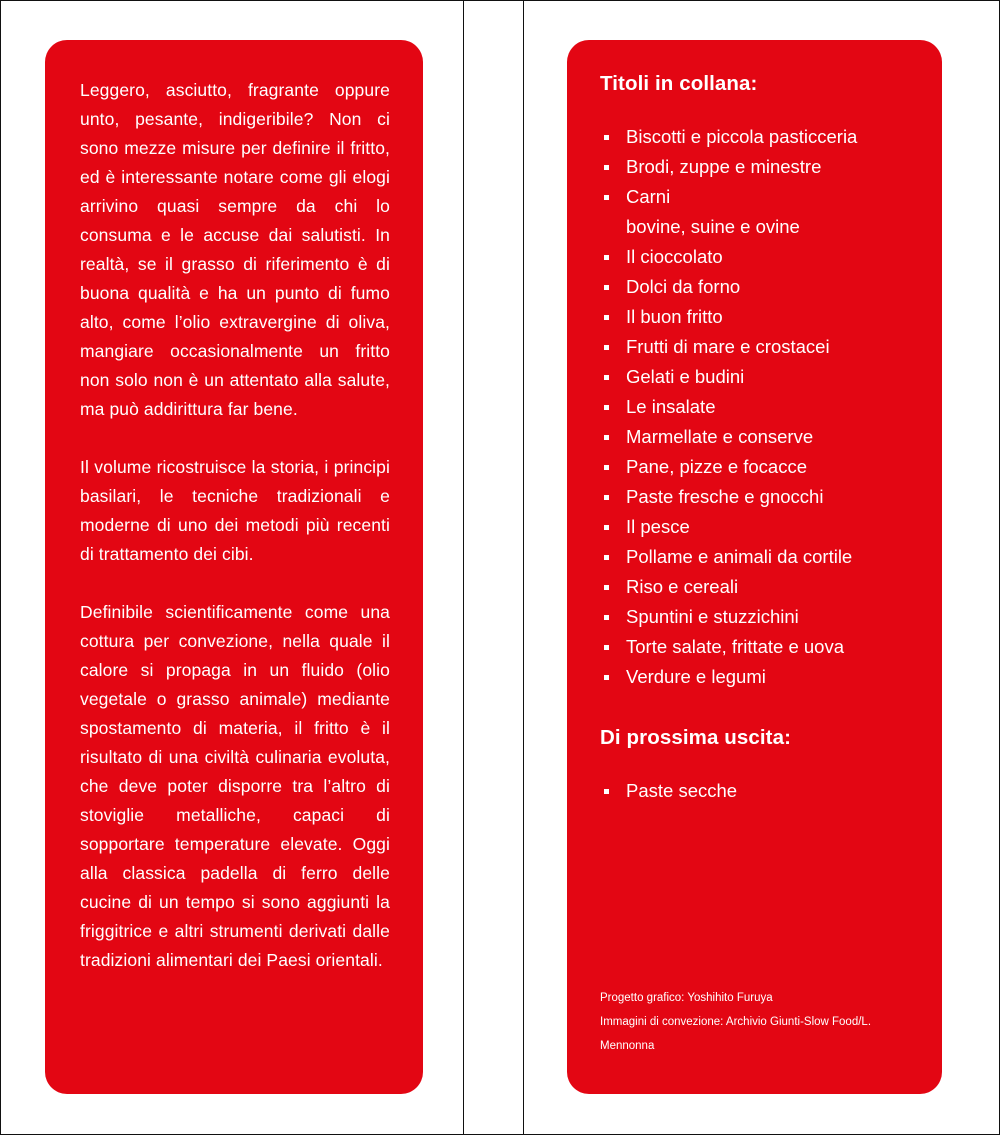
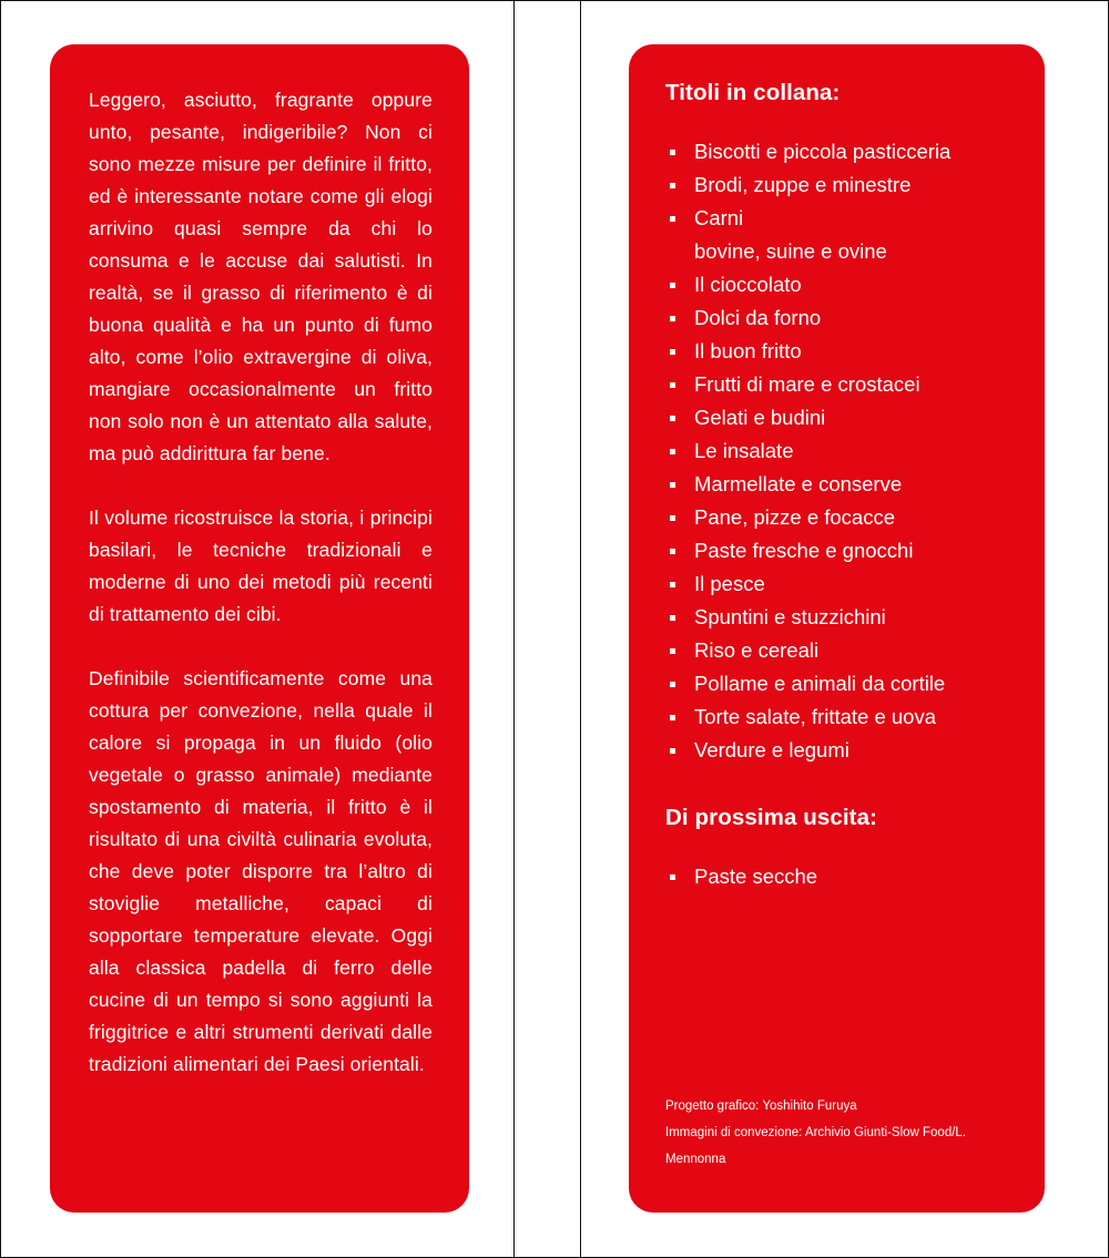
  Leggero, asciutto, fragrante oppure unto, pesante, indigeribile? Non ci sono mezze misure per definire il fritto, ed è interessante notare come gli elogi arrivino quasi sempre da chi lo consuma e le accuse dai salutisti. In realtà, se il grasso di riferimento è di buona qualità e ha un punto di fumo alto, come l’olio extravergine di oliva, mangiare occasionalmente un fritto non solo non è un attentato alla salute, ma può addirittura far bene.
  Il volume ricostruisce la storia, i principi basilari, le tecniche tradizionali e moderne di uno dei metodi più recenti di trattamento dei cibi.
  Definibile scientificamente come una cottura per convezione, nella quale il calore si propaga in un fluido (olio vegetale o grasso animale) mediante spostamento di materia, il fritto è il risultato di una civiltà culinaria evoluta, che deve poter disporre tra l’altro di stoviglie metalliche, capaci di sopportare temperature elevate. Oggi alla classica padella di ferro delle cucine di un tempo si sono aggiunti la friggitrice e altri strumenti derivati dalle tradizioni alimentari dei Paesi orientali.
  Titoli in collana:
  Biscotti e piccola pasticceria
  Brodi, zuppe e minestre
  Carni
  bovine, suine e ovine
  Il cioccolato
  Dolci da forno
  Il buon fritto
  Frutti di mare e crostacei
  Gelati e budini
  Le insalate
  Marmellate e conserve
  Pane, pizze e focacce
  Paste fresche e gnocchi
  Il pesce
- Pollame e animali da cortile
+ Spuntini e stuzzichini
  Riso e cereali
- Spuntini e stuzzichini
+ Pollame e animali da cortile
  Torte salate, frittate e uova
  Verdure e legumi
  Di prossima uscita:
  Paste secche
  Progetto grafico: Yoshihito Furuya
  Immagini di convezione: Archivio Giunti-Slow Food/L. Mennonna
